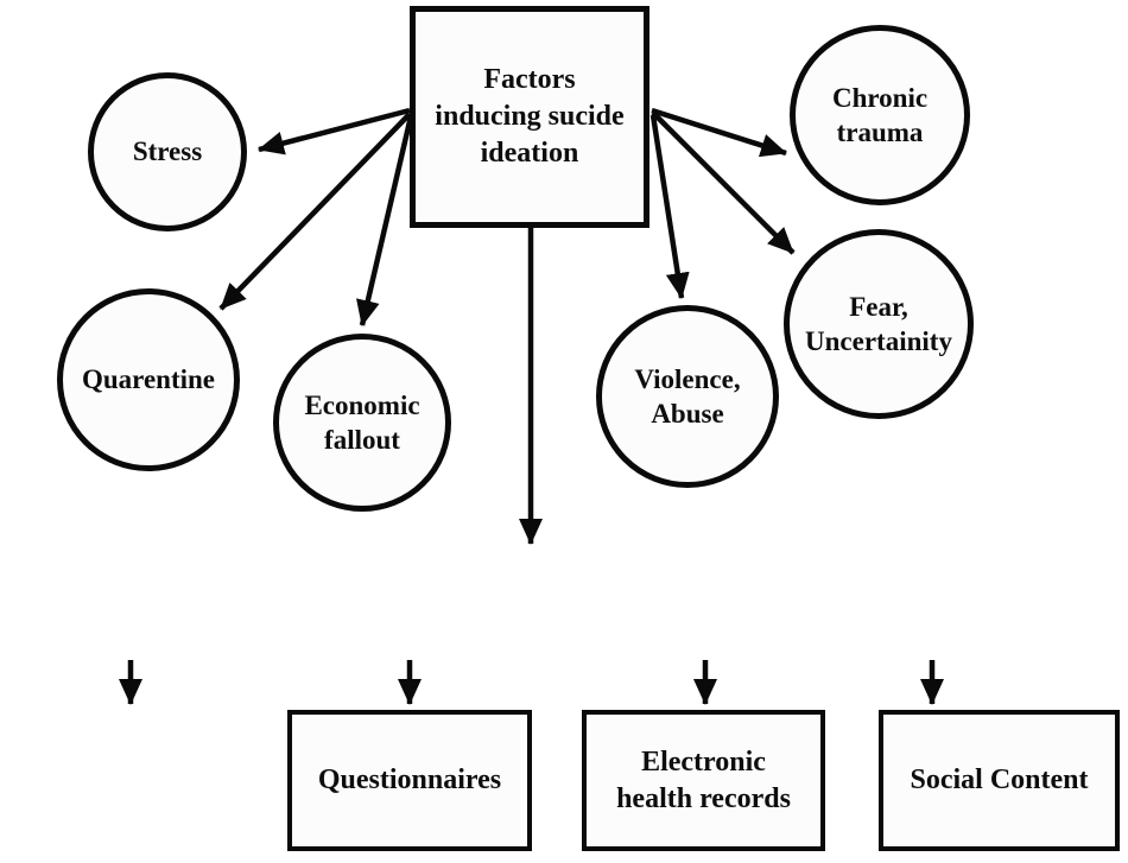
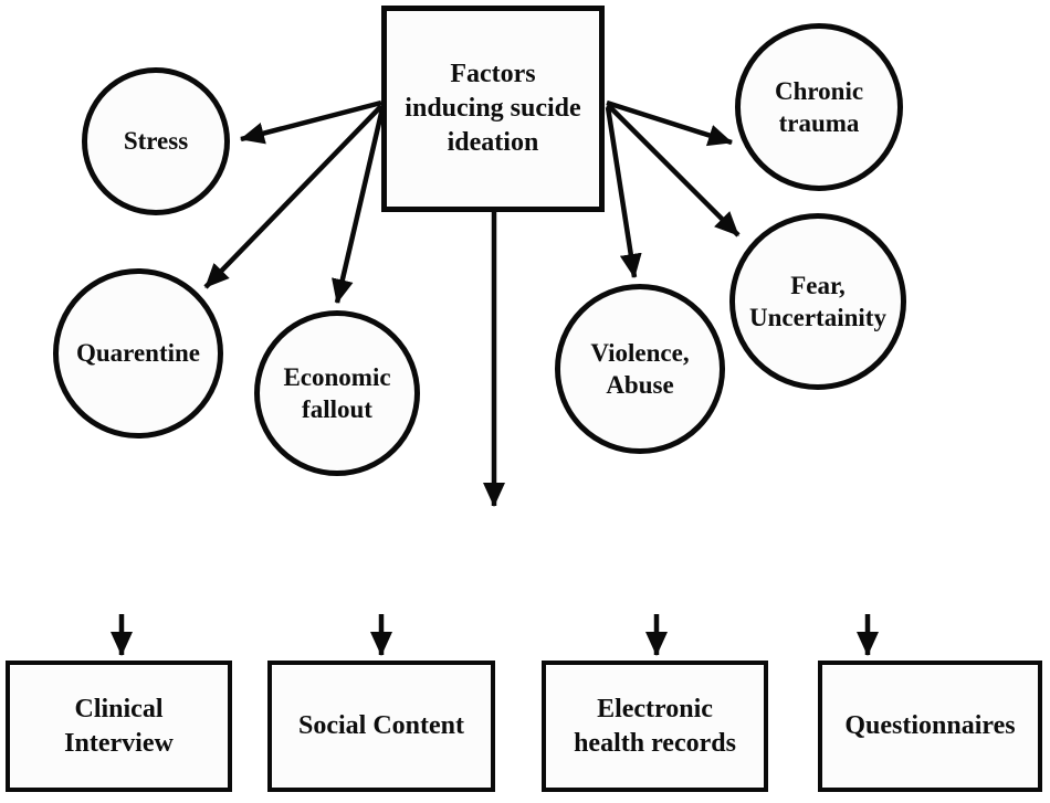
  Factors
  inducing sucide
  ideation
  Stress
  Chronic
  trauma
  Quarentine
  Economic
  fallout
  Violence,
  Abuse
  Fear,
  Uncertainity
+ Clinical
+ Interview
- Questionnaires
+ Social Content
  Electronic
  health records
- Social Content
+ Questionnaires
